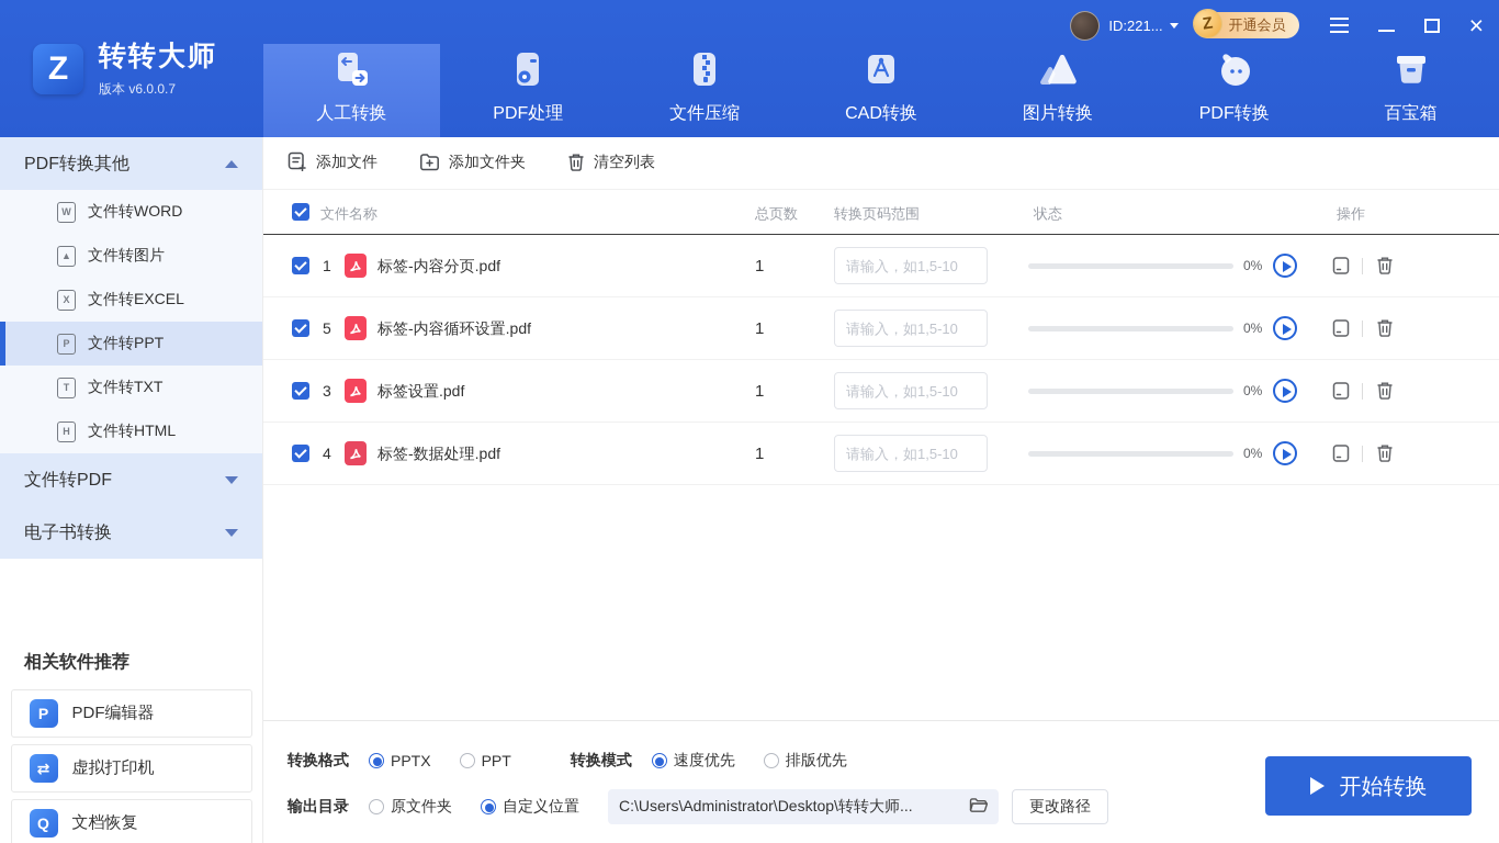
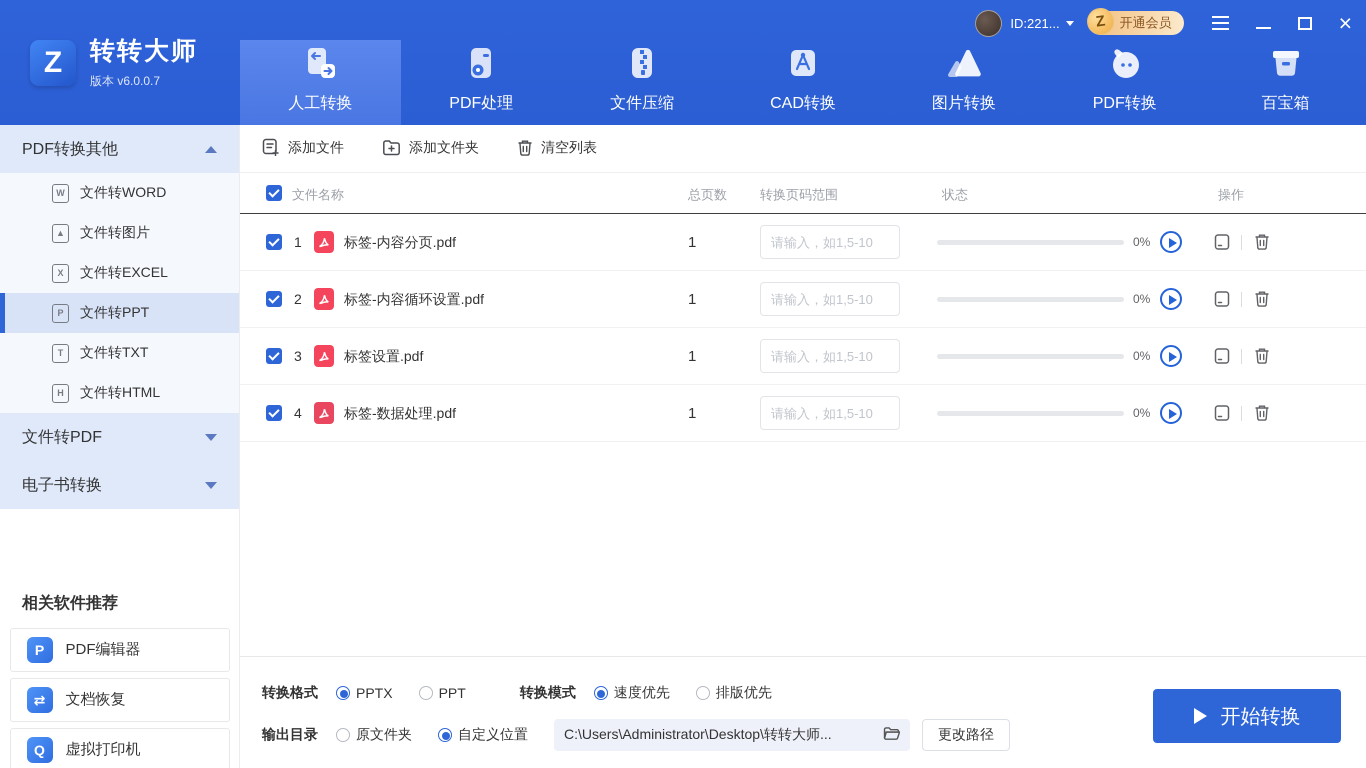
  Z
  转转大师
  版本 v6.0.0.7
  人工转换
  PDF处理
  文件压缩
  CAD转换
  图片转换
  PDF转换
  百宝箱
  ID:221...
  开通会员
  ×
  PDF转换其他
  W
  文件转WORD
  ▲
  文件转图片
  X
  文件转EXCEL
  P
  文件转PPT
  T
  文件转TXT
  H
  文件转HTML
  文件转PDF
  电子书转换
  相关软件推荐
  P
  PDF编辑器
  ⇄
- 虚拟打印机
+ 文档恢复
  Q
- 文档恢复
+ 虚拟打印机
  添加文件
  添加文件夹
  清空列表
  文件名称
  总页数
  转换页码范围
  状态
  操作
  1
  标签-内容分页.pdf
  1
  请输入，如1,5-10
  0%
- 5
+ 2
  标签-内容循环设置.pdf
  1
  请输入，如1,5-10
  0%
  3
  标签设置.pdf
  1
  请输入，如1,5-10
  0%
  4
  标签-数据处理.pdf
  1
  请输入，如1,5-10
  0%
  转换格式
  PPTX
  PPT
  转换模式
  速度优先
  排版优先
  输出目录
  原文件夹
  自定义位置
  C:\Users\Administrator\Desktop\转转大师...
  更改路径
  开始转换
